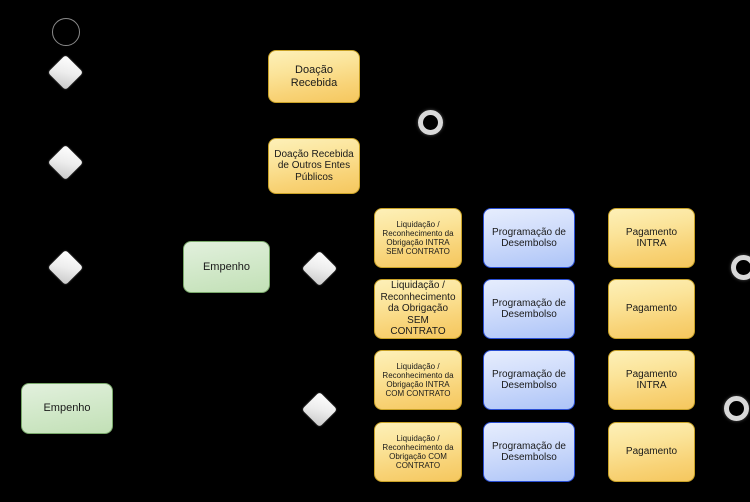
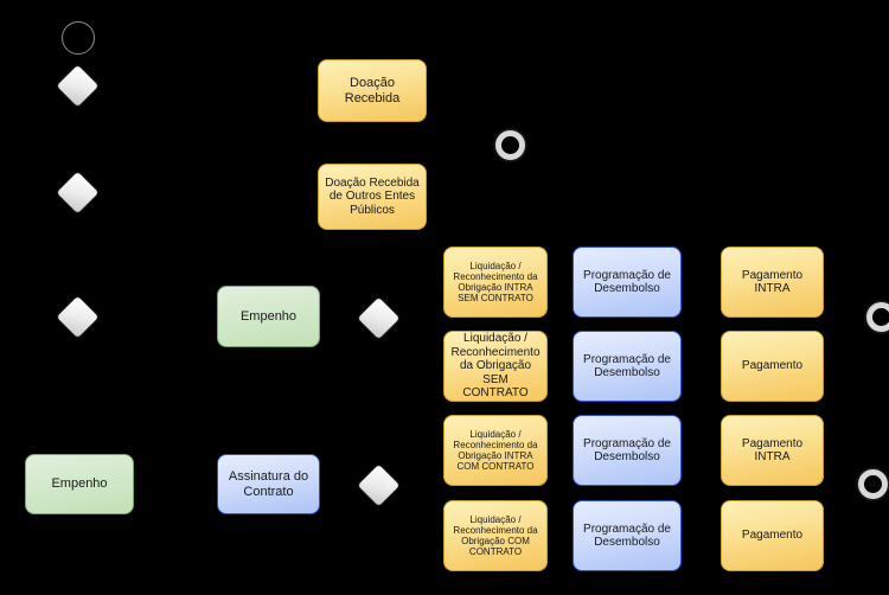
  Doação Recebida
  Doação Recebida
  de Outros Entes
  Públicos
  Empenho
  Empenho
+ Assinatura do
+ Contrato
  Liquidação /
  Reconhecimento da
  Obrigação INTRA
  SEM CONTRATO
  Liquidação /
  Reconhecimento
  da Obrigação
  SEM CONTRATO
  Liquidação /
  Reconhecimento da
  Obrigação INTRA
  COM CONTRATO
  Liquidação /
  Reconhecimento da
  Obrigação COM
  CONTRATO
  Programação de
  Desembolso
  Programação de
  Desembolso
  Programação de
  Desembolso
  Programação de
  Desembolso
  Pagamento
  INTRA
  Pagamento
  Pagamento
  INTRA
  Pagamento
